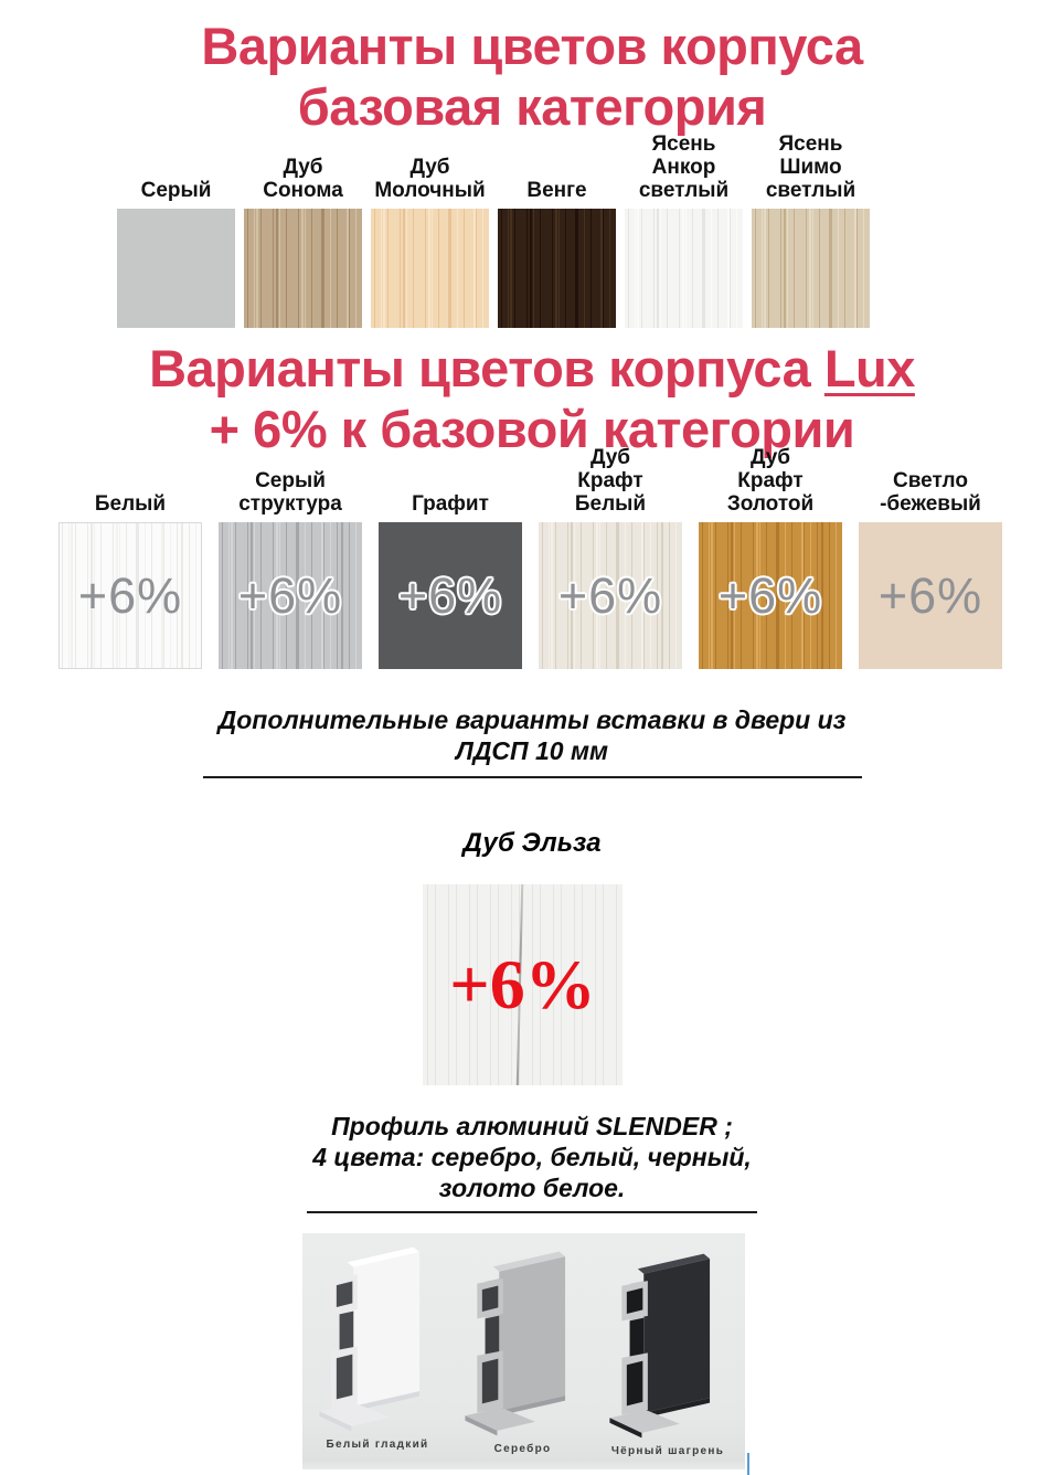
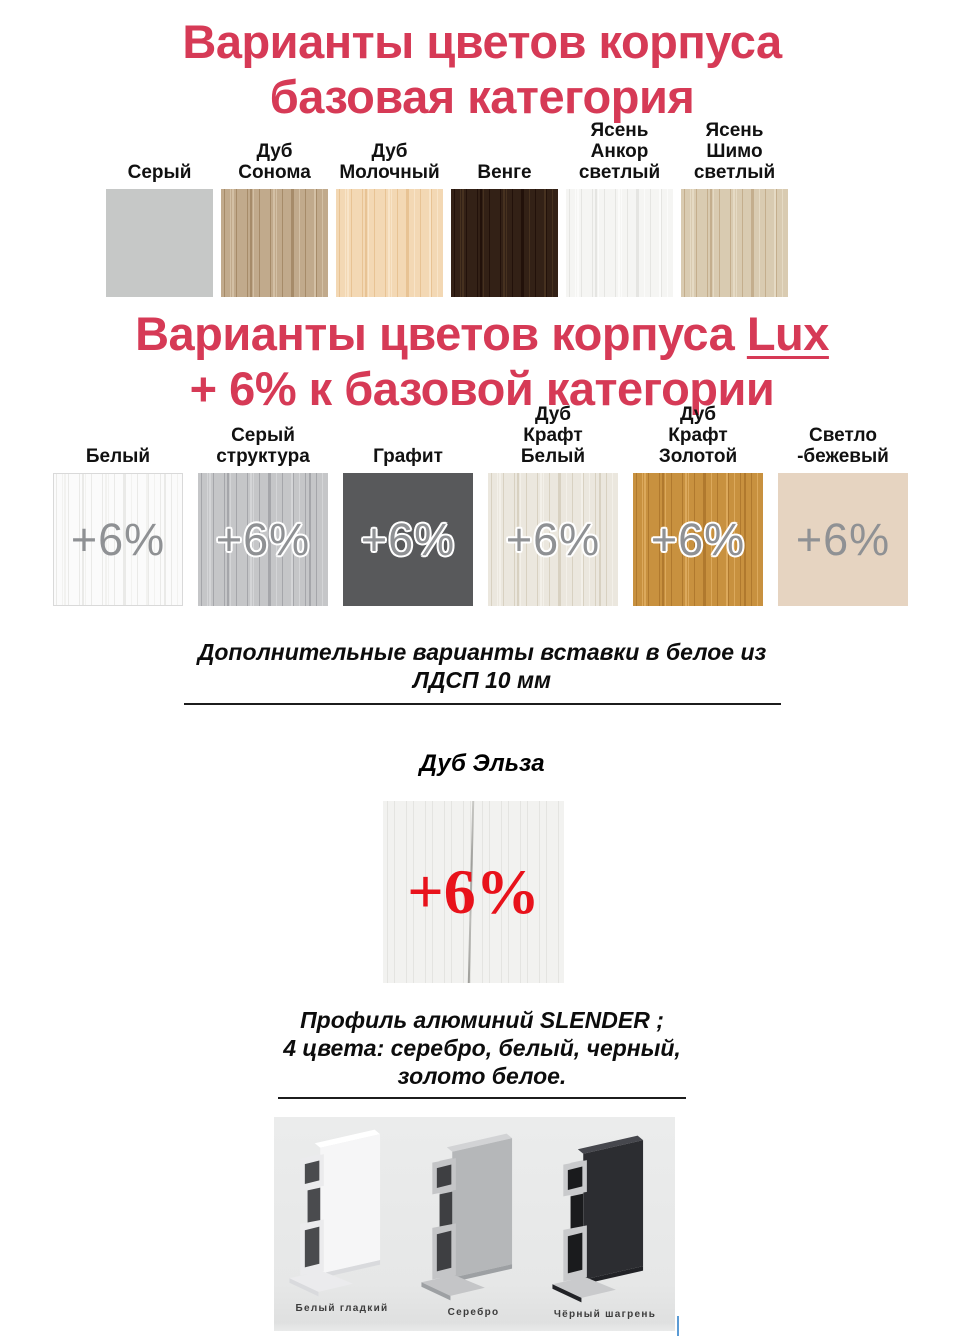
  Варианты цветов корпуса
  базовая категория
  Серый
  Дуб
  Сонома
  Дуб
  Молочный
  Венге
  Ясень
  Анкор
  светлый
  Ясень
  Шимо
  светлый
  Варианты цветов корпуса Lux
  + 6% к базовой категории
  Белый
  +6%
  Серый
  структура
  +6%
  Графит
  +6%
  Дуб
  Крафт
  Белый
  +6%
  Дуб
  Крафт
  Золотой
  +6%
  Светло
  -бежевый
  +6%
- Дополнительные варианты вставки в двери из
+ Дополнительные варианты вставки в белое из
  ЛДСП 10 мм
  Дуб Эльза
  +6%
  Профиль алюминий SLENDER ;
  4 цвета: серебро, белый, черный,
  золото белое.
  Белый гладкий
  Серебро
  Чёрный шагрень
